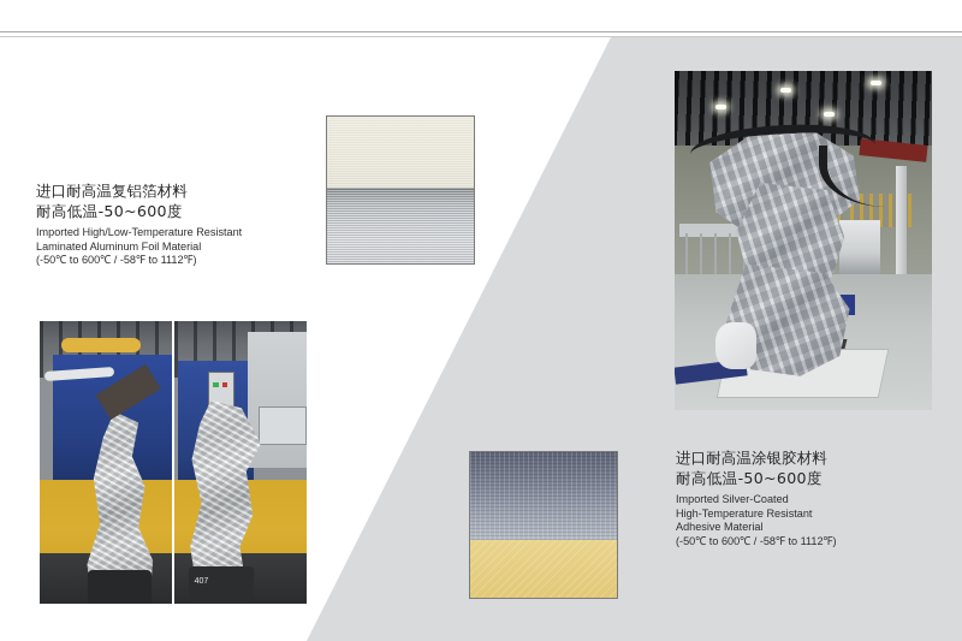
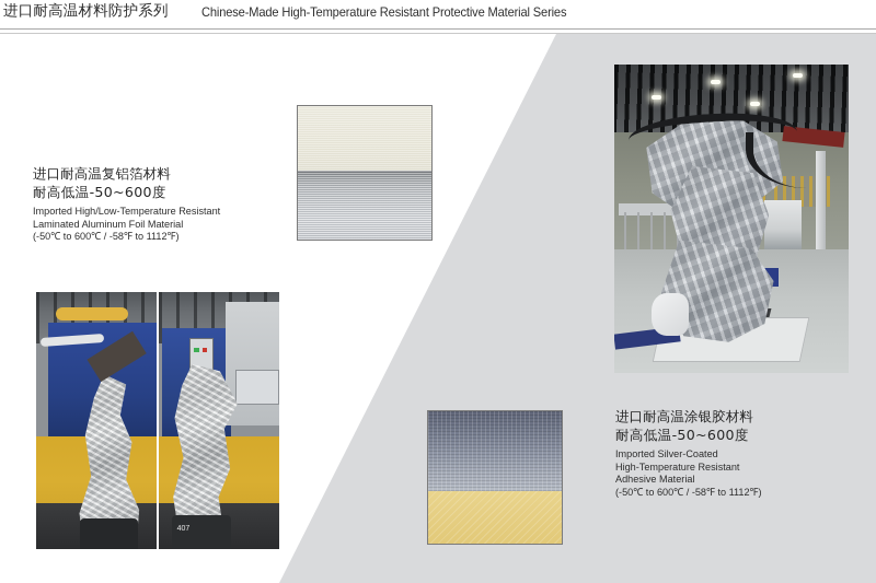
+ 进口耐高温材料防护系列
+ Chinese-Made High-Temperature Resistant Protective Material Series
  进口耐高温复铝箔材料
  耐高低温-50~600度
  Imported High/Low-Temperature Resistant
  Laminated Aluminum Foil Material
  (-50℃ to 600℃ / -58℉ to 1112℉)
  进口耐高温涂银胶材料
  耐高低温-50~600度
  Imported Silver-Coated
  High-Temperature Resistant
  Adhesive Material
  (-50℃ to 600℃ / -58℉ to 1112℉)
